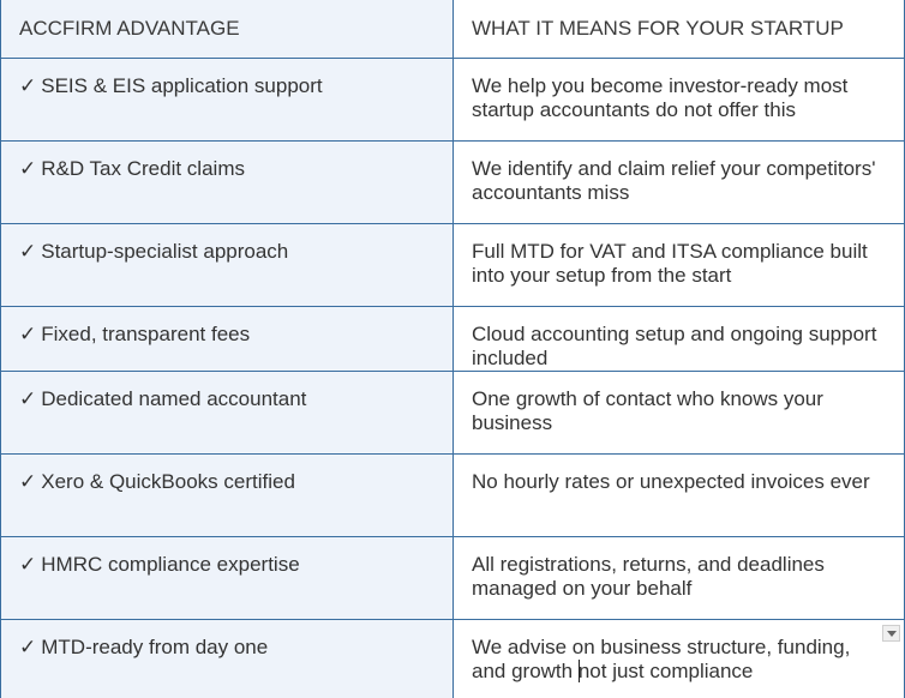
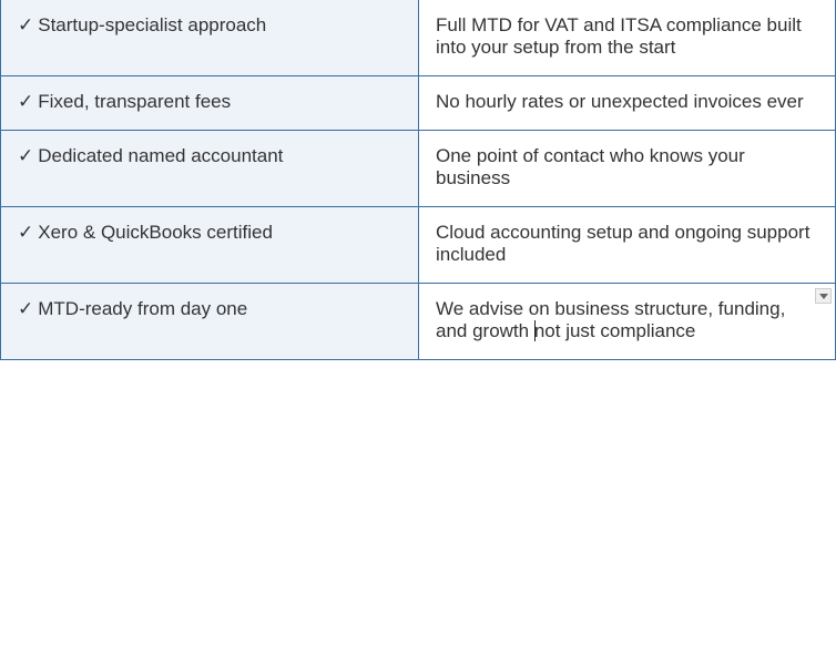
- ACCFIRM ADVANTAGE	WHAT IT MEANS FOR YOUR STARTUP
- ✓ SEIS & EIS application support	We help you become investor-ready most startup accountants do not offer this
- ✓ R&D Tax Credit claims	We identify and claim relief your competitors' accountants miss
  ✓ Startup-specialist approach	Full MTD for VAT and ITSA compliance built into your setup from the start
- ✓ Fixed, transparent fees	Cloud accounting setup and ongoing support included
+ ✓ Fixed, transparent fees	No hourly rates or unexpected invoices ever
- ✓ Dedicated named accountant	One growth of contact who knows your business
+ ✓ Dedicated named accountant	One point of contact who knows your business
- ✓ Xero & QuickBooks certified	No hourly rates or unexpected invoices ever
+ ✓ Xero & QuickBooks certified	Cloud accounting setup and ongoing support included
- ✓ HMRC compliance expertise	All registrations, returns, and deadlines managed on your behalf
  ✓ MTD-ready from day one	We advise on business structure, funding, and growth not just compliance
